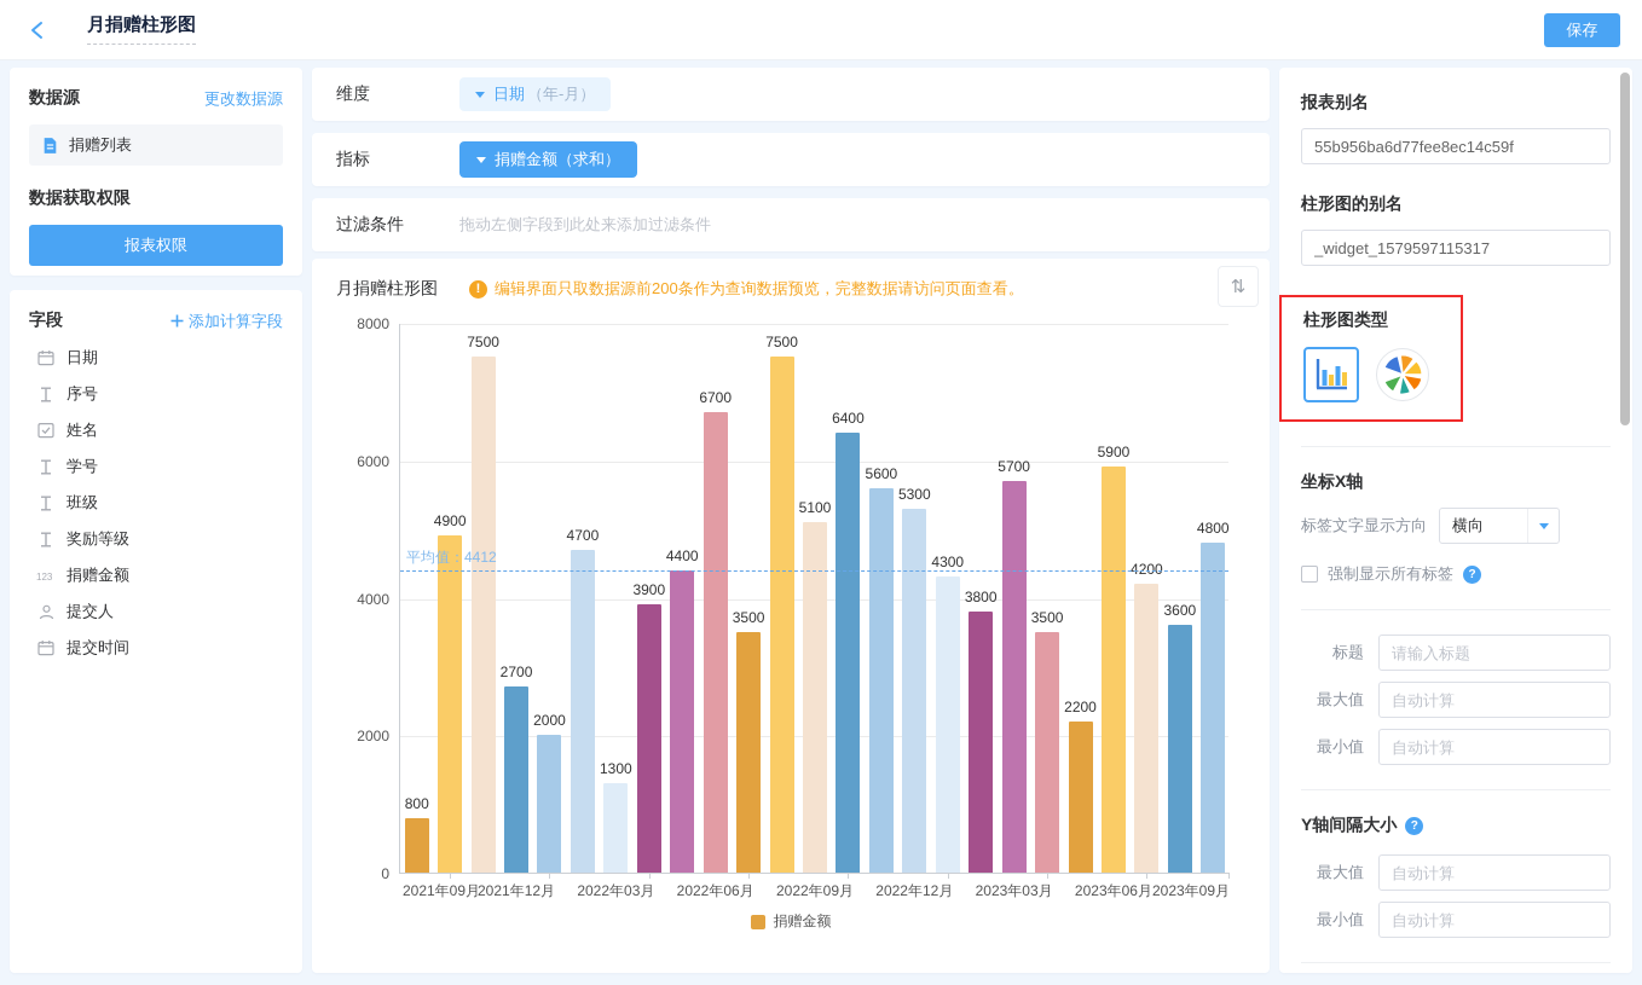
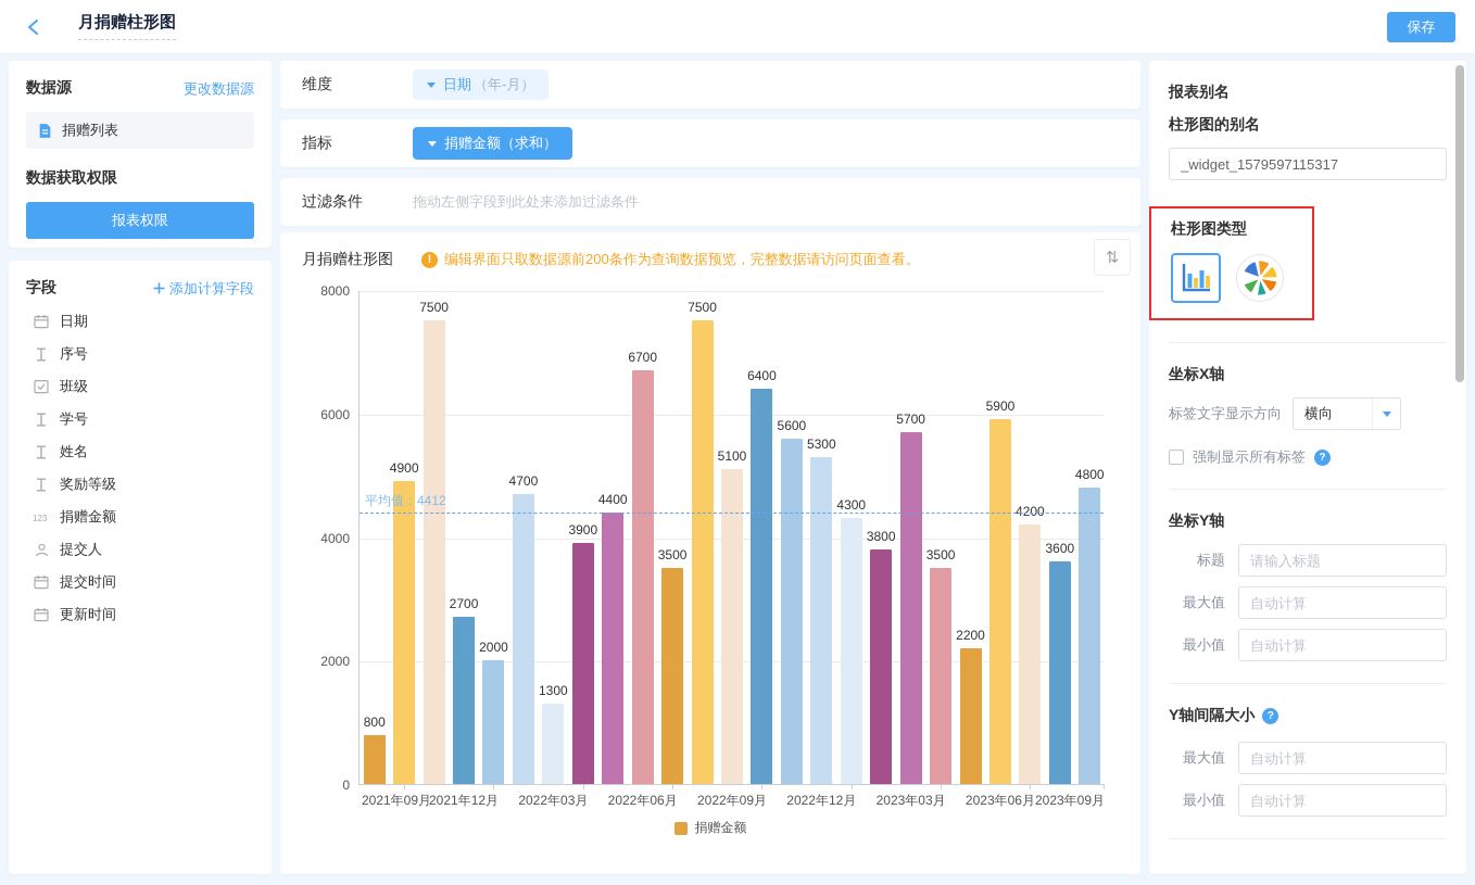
  月捐赠柱形图
  保存
  数据源
  更改数据源
  捐赠列表
  数据获取权限
  报表权限
  字段
  添加计算字段
  日期
  序号
- 姓名
+ 班级
  学号
- 班级
+ 姓名
  奖励等级
  123
  捐赠金额
  提交人
  提交时间
+ 更新时间
  维度
  日期
  （年-月）
  指标
  捐赠金额（求和）
  过滤条件
  拖动左侧字段到此处来添加过滤条件
  月捐赠柱形图
  !
  编辑界面只取数据源前200条作为查询数据预览，完整数据请访问页面查看。
  ⇅
  0
  2000
  4000
  6000
  8000
  800
  2021年09月
  4900
  7500
  2700
  2021年12月
  2000
  4700
  1300
  2022年03月
  3900
  4400
  6700
  2022年06月
  3500
  7500
  5100
  2022年09月
  6400
  5600
  5300
  2022年12月
  4300
  3800
  5700
  2023年03月
  3500
  2200
  5900
  2023年06月
  4200
  3600
  4800
  2023年09月
  平均值：4412
  捐赠金额
  报表别名
- 55b956ba6d77fee8ec14c59f
  柱形图的别名
  _widget_1579597115317
  柱形图类型
  坐标X轴
  标签文字显示方向
  横向
  强制显示所有标签
  ?
+ 坐标Y轴
  标题
  请输入标题
  最大值
  自动计算
  最小值
  自动计算
  Y轴间隔大小
  ?
  最大值
  自动计算
  最小值
  自动计算
